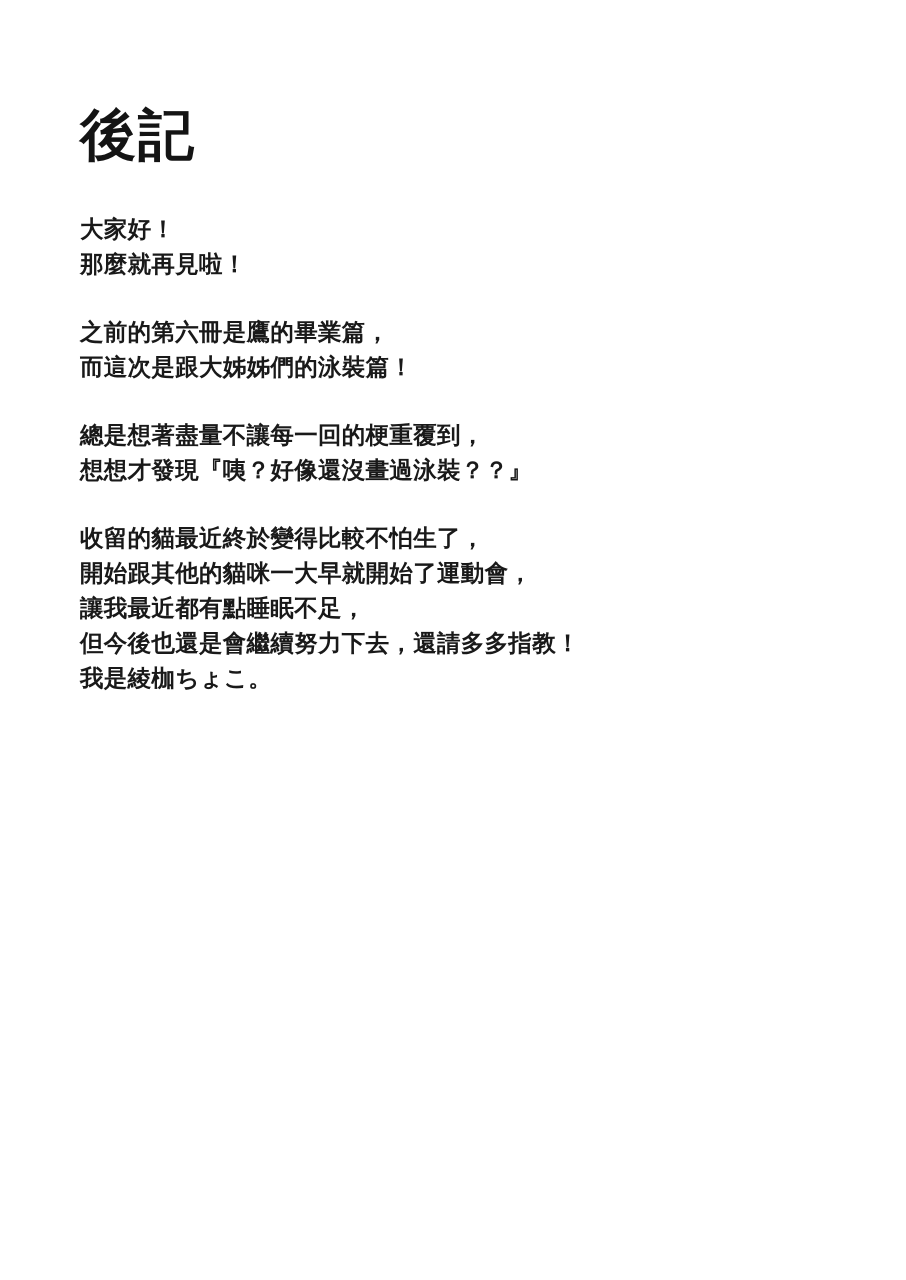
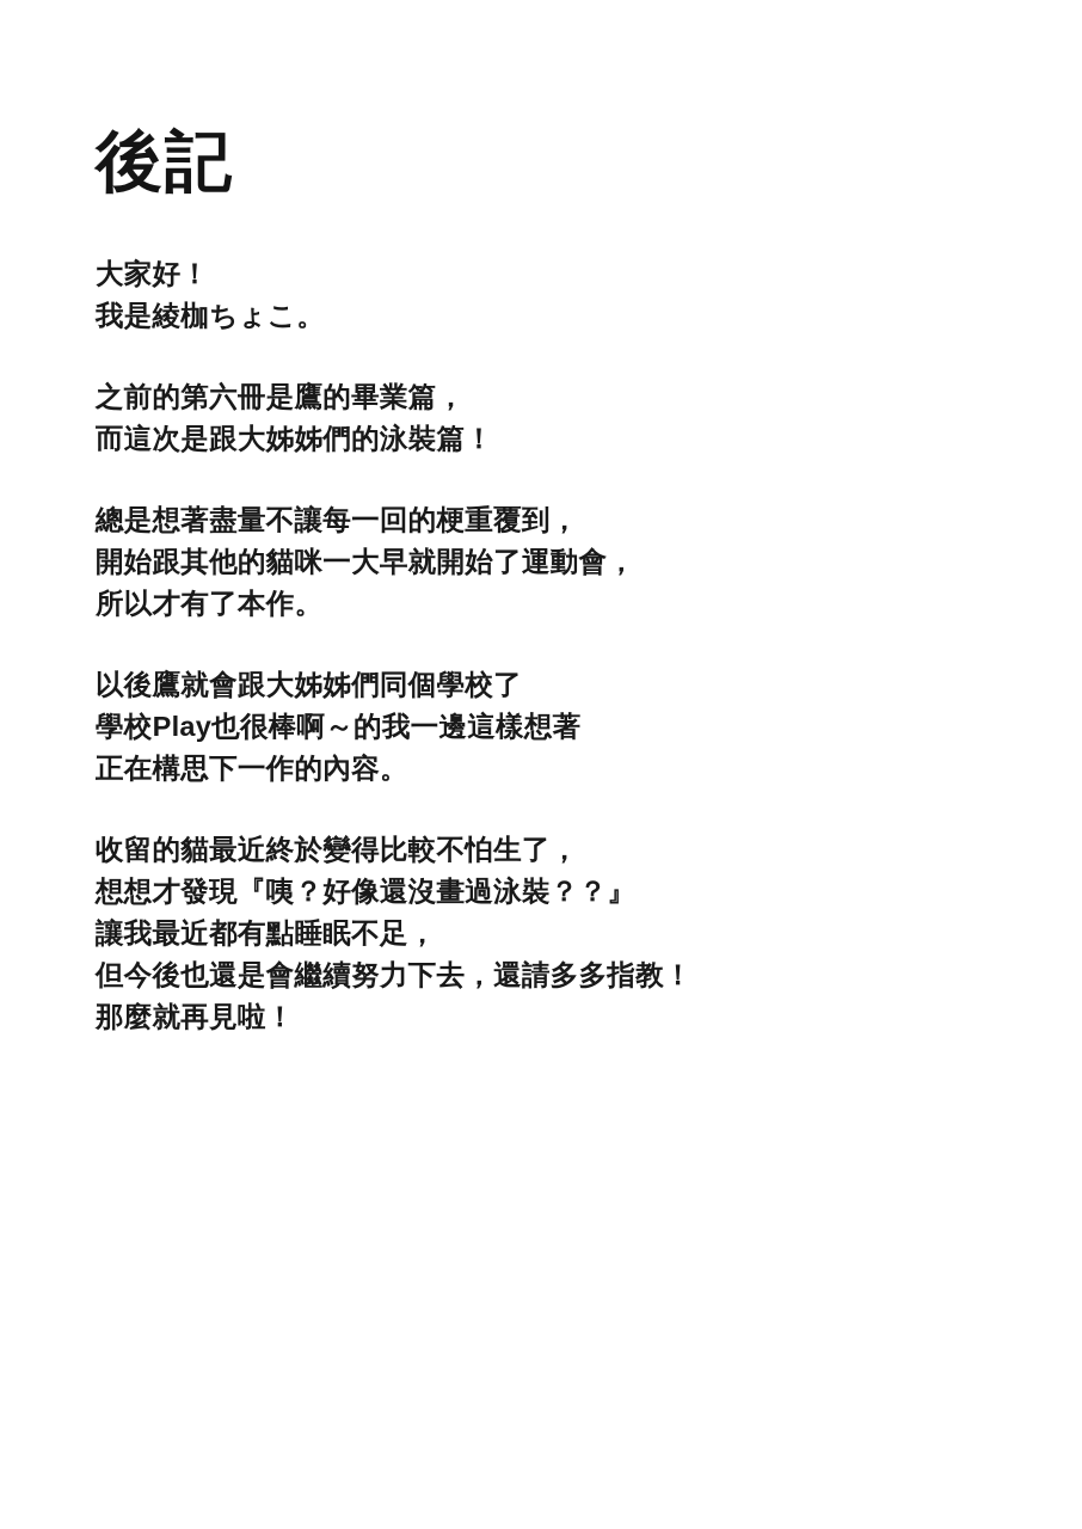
  後記
  大家好！
- 那麼就再見啦！
+ 我是綾枷ちょこ。
  之前的第六冊是鷹的畢業篇，
  而這次是跟大姊姊們的泳裝篇！
  總是想著盡量不讓每一回的梗重覆到，
- 想想才發現『咦？好像還沒畫過泳裝？？』
+ 開始跟其他的貓咪一大早就開始了運動會，
+ 所以才有了本作。
+ 以後鷹就會跟大姊姊們同個學校了
+ 學校Play也很棒啊～的我一邊這樣想著
+ 正在構思下一作的內容。
  收留的貓最近終於變得比較不怕生了，
- 開始跟其他的貓咪一大早就開始了運動會，
+ 想想才發現『咦？好像還沒畫過泳裝？？』
  讓我最近都有點睡眠不足，
  但今後也還是會繼續努力下去，還請多多指教！
- 我是綾枷ちょこ。
+ 那麼就再見啦！
